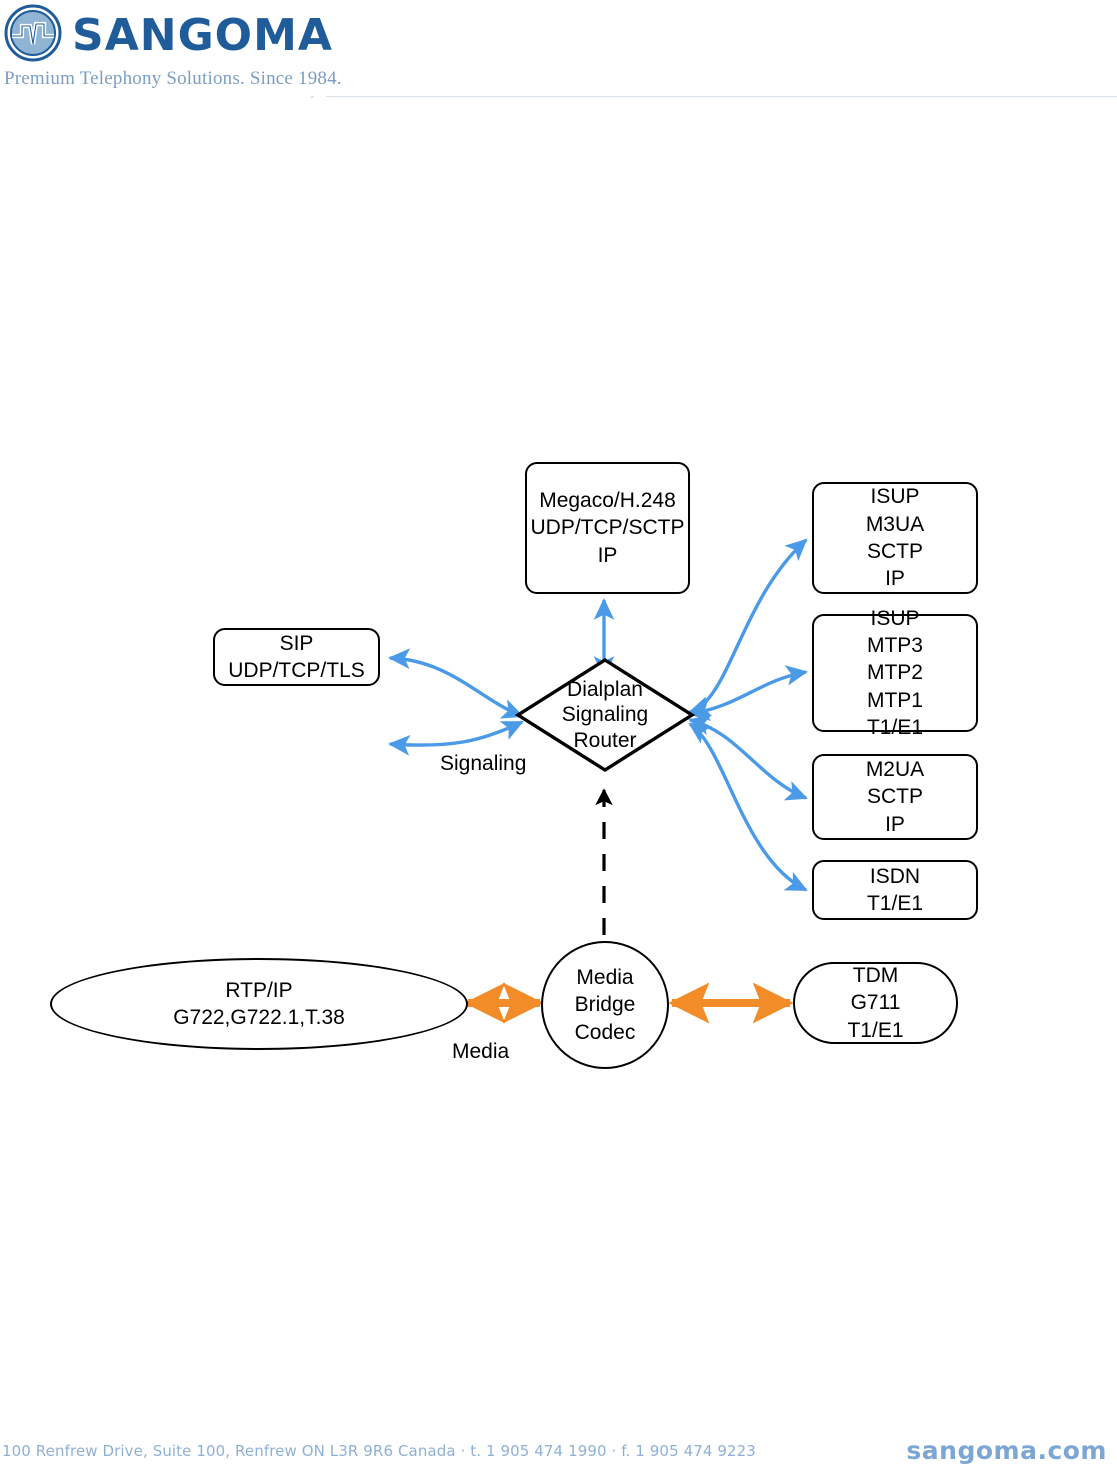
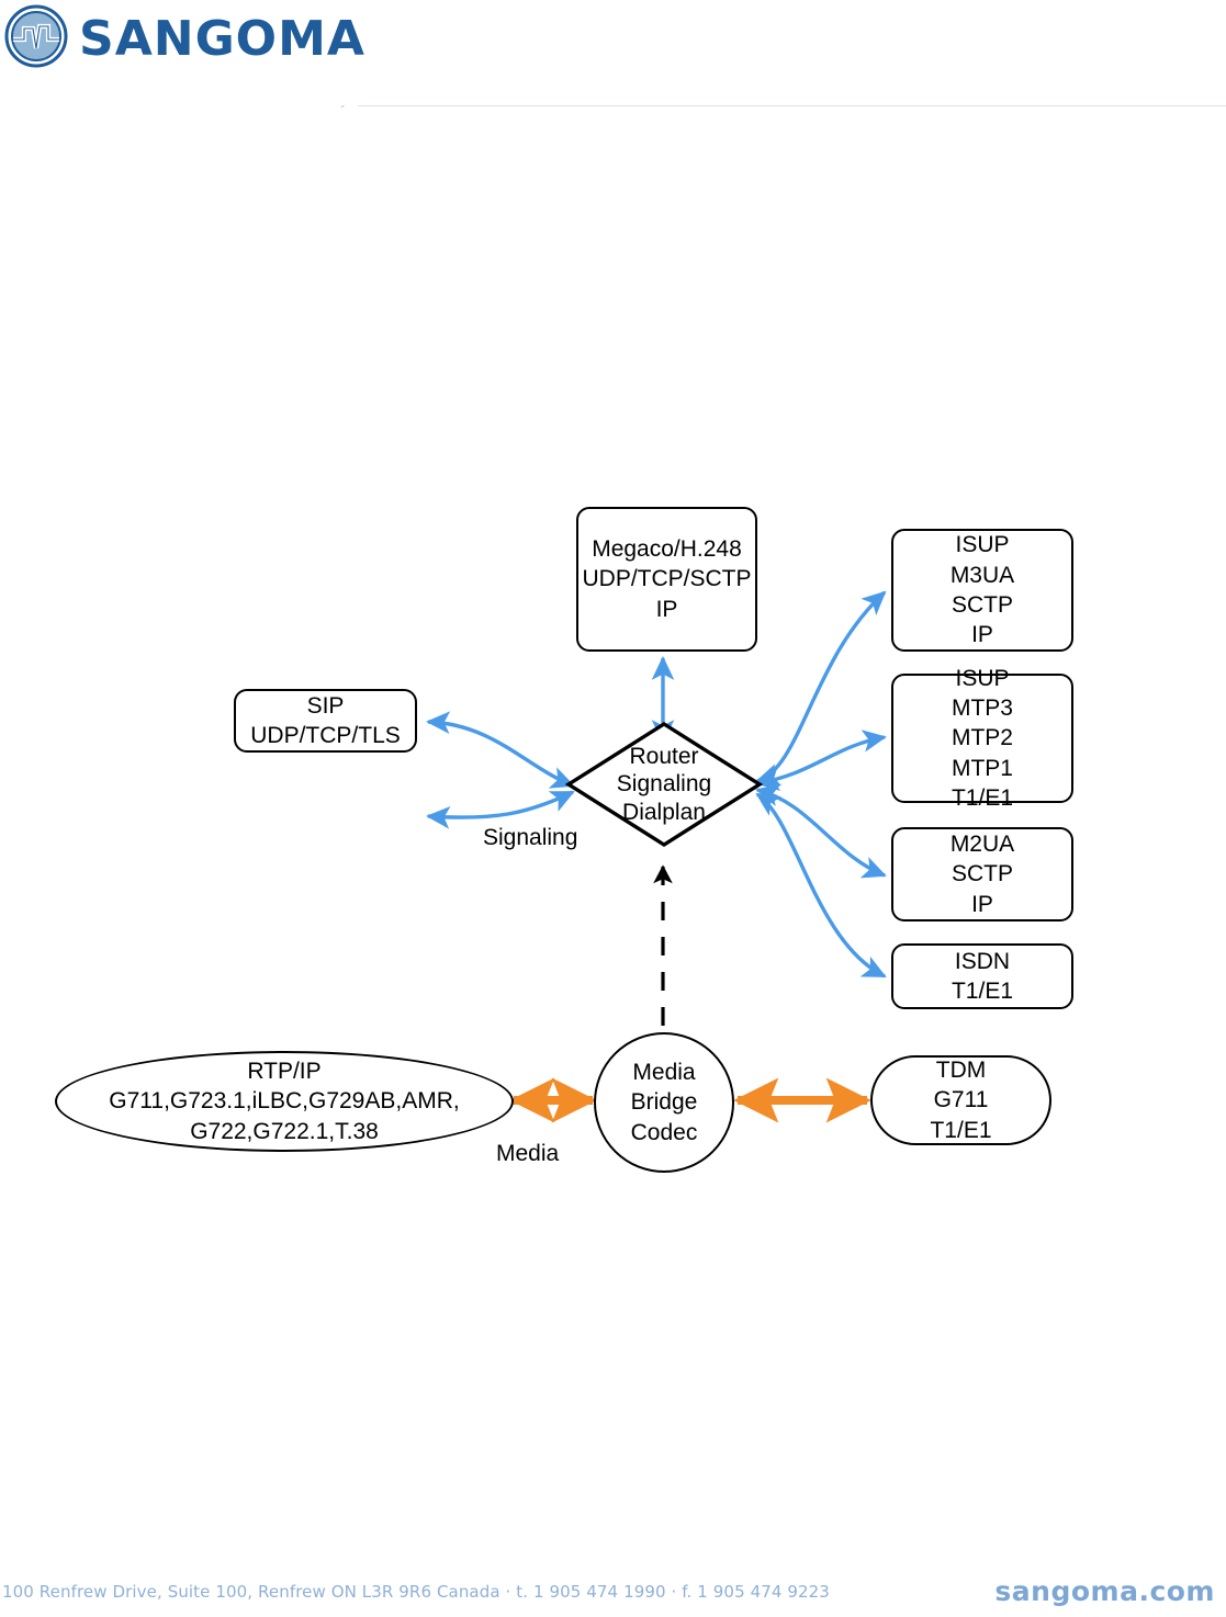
  SANGOMA
- Premium Telephony Solutions. Since 1984.
  Megaco/H.248
  UDP/TCP/SCTP
  IP
  SIP
  UDP/TCP/TLS
- Dialplan
+ Router
  Signaling
- Router
+ Dialplan
  ISUP
  M3UA
  SCTP
  IP
  ISUP
  MTP3
  MTP2
  MTP1
  T1/E1
  M2UA
  SCTP
  IP
  ISDN
  T1/E1
  RTP/IP
+ G711,G723.1,iLBC,G729AB,AMR,
  G722,G722.1,T.38
  Media
  Bridge
  Codec
  TDM
  G711
  T1/E1
  Signaling
  Media
  100 Renfrew Drive, Suite 100, Renfrew ON L3R 9R6 Canada · t. 1 905 474 1990 · f. 1 905 474 9223
  sangoma.com
